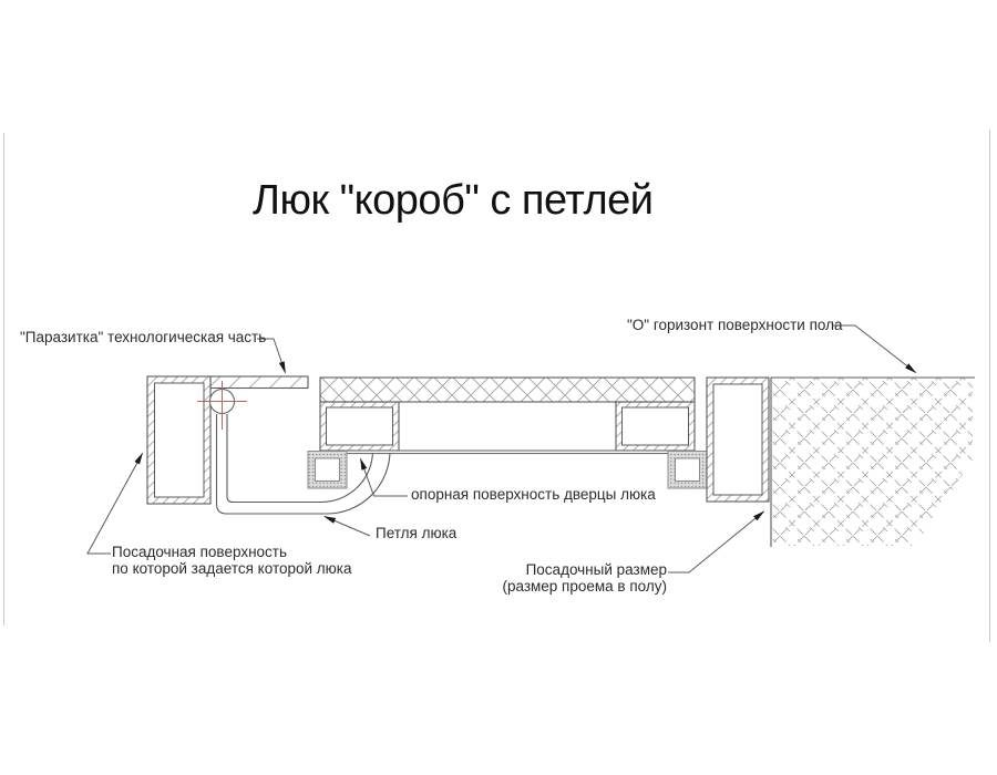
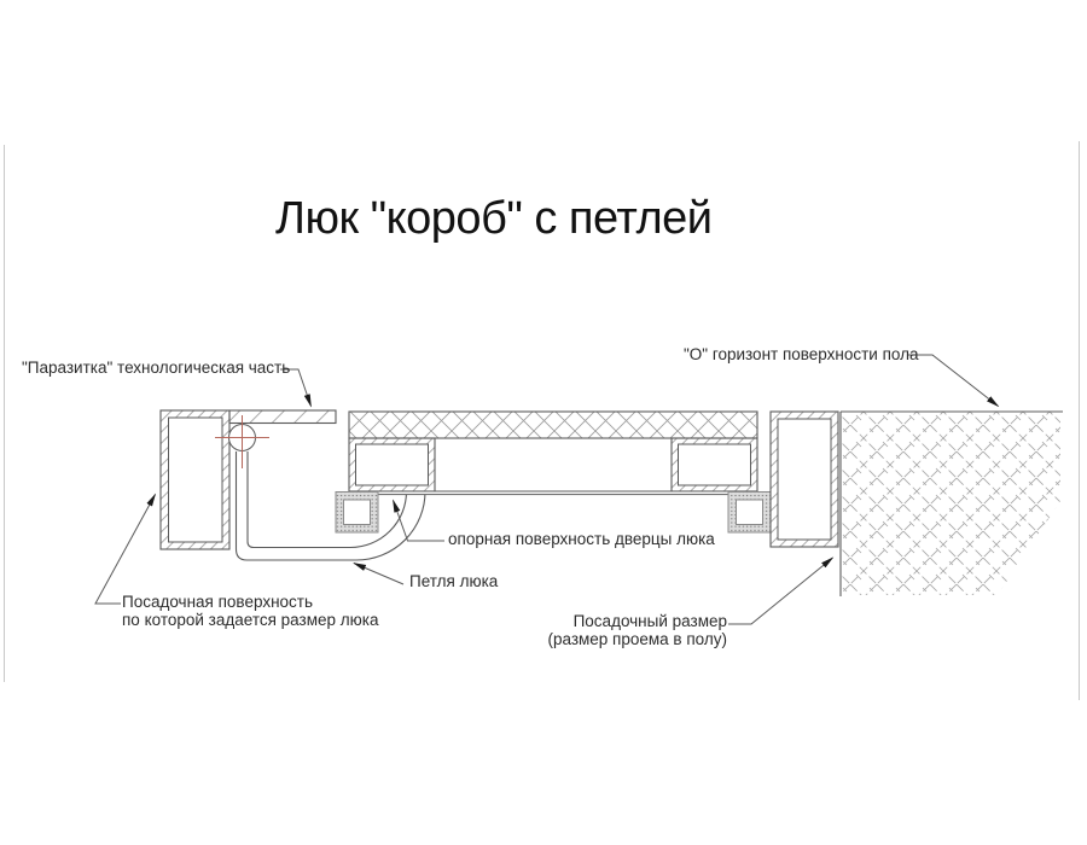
  Люк "короб" с петлей
  "Паразитка" технологическая часть
  "О" горизонт поверхности пола
  опорная поверхность дверцы люка
  Петля люка
  Посадочная поверхность
- по которой задается которой люка
+ по которой задается размер люка
  Посадочный размер
  (размер проема в полу)
